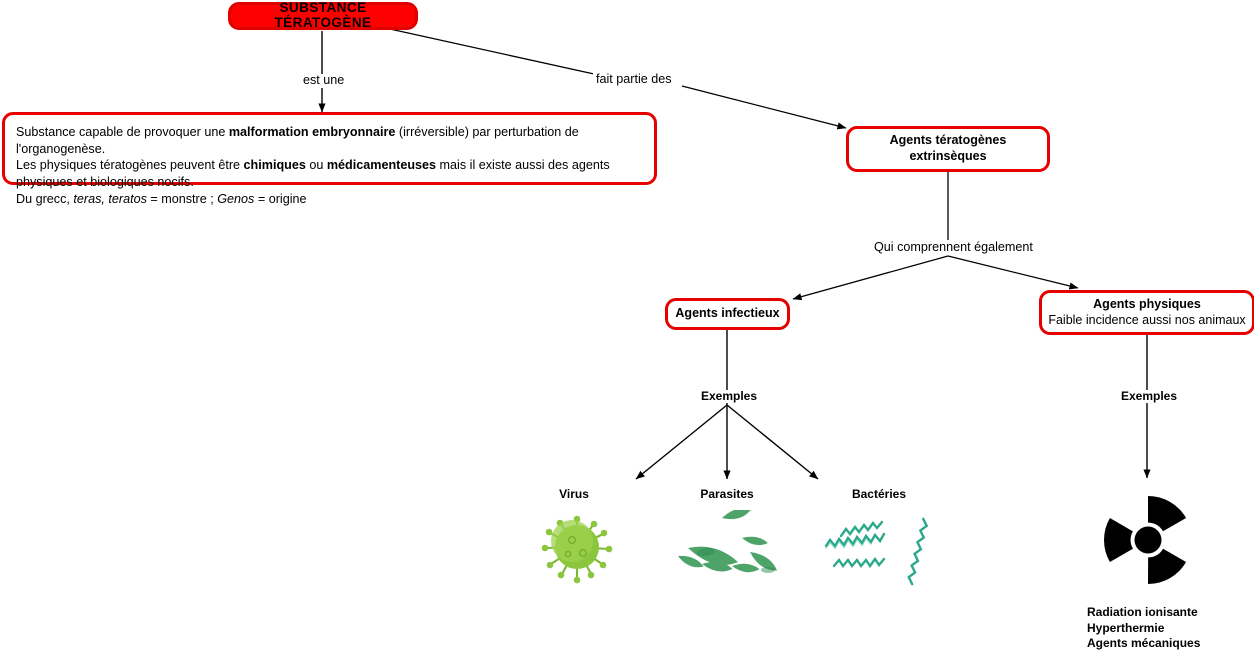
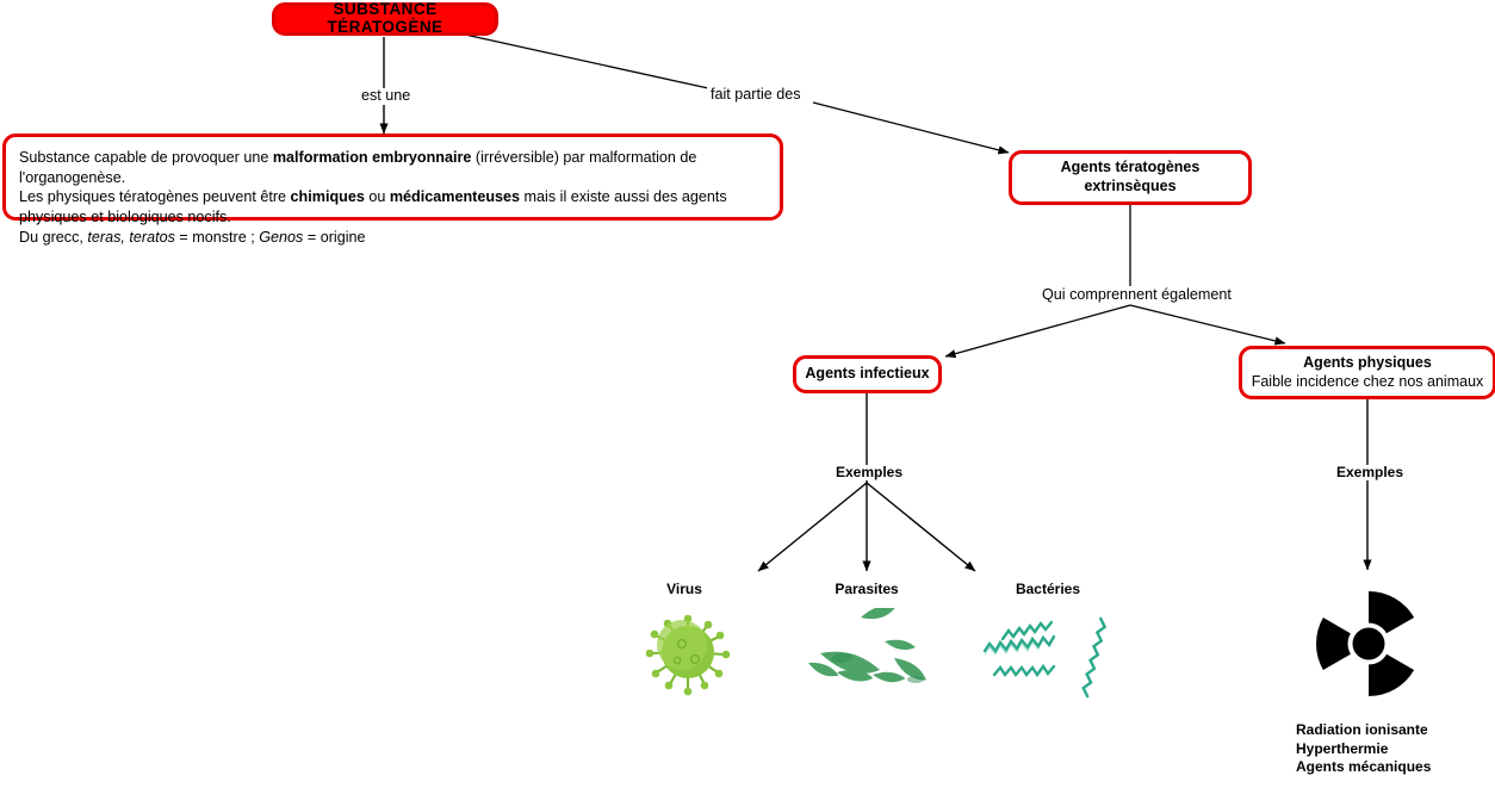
  SUBSTANCE TÉRATOGÈNE
- Substance capable de provoquer une malformation embryonnaire (irréversible) par perturbation de l'organogenèse.
+ Substance capable de provoquer une malformation embryonnaire (irréversible) par malformation de l'organogenèse.
  Les physiques tératogènes peuvent être chimiques ou médicamenteuses mais il existe aussi des agents
  physiques et biologiques nocifs.
  Du grecc, teras, teratos = monstre ; Genos = origine
  Agents tératogènes
  extrinsèques
  Agents infectieux
  Agents physiques
- Faible incidence aussi nos animaux
+ Faible incidence chez nos animaux
  est une
  fait partie des
  Qui comprennent également
  Exemples
  Exemples
  Virus
  Parasites
  Bactéries
  Radiation ionisante
  Hyperthermie
  Agents mécaniques
